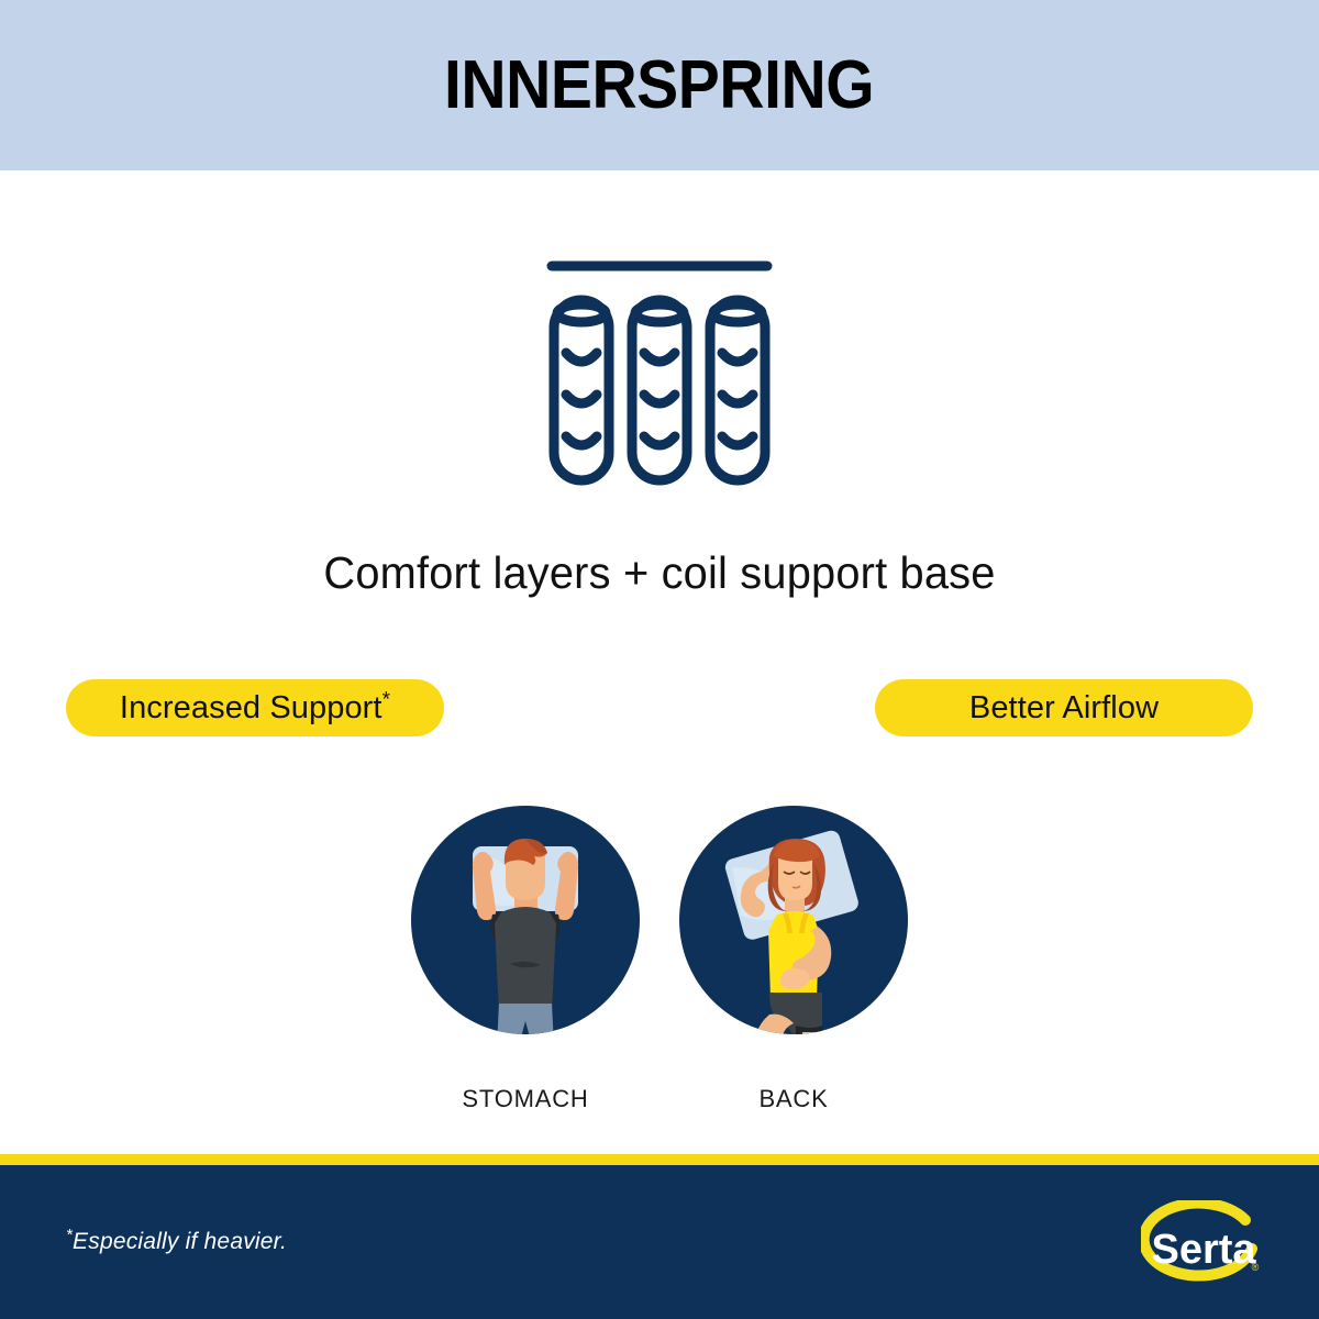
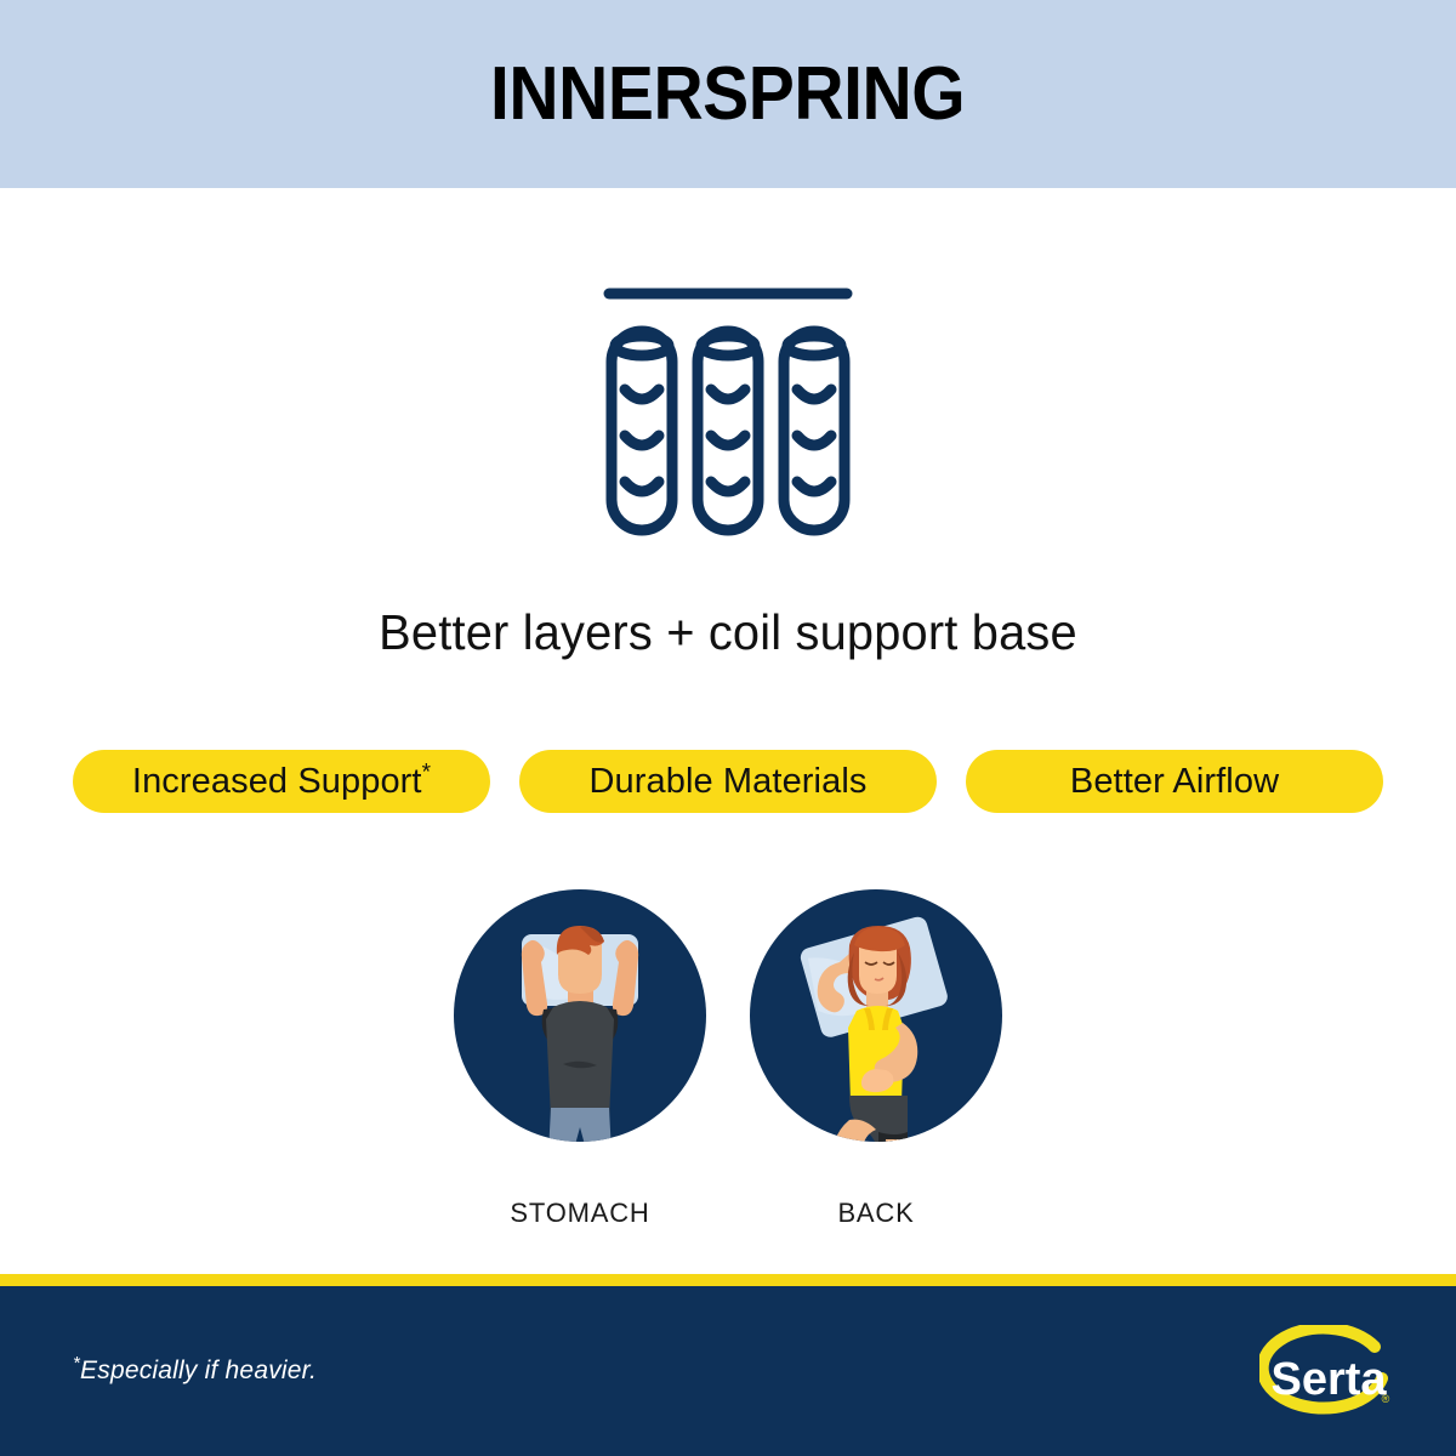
  INNERSPRING
- Comfort layers + coil support base
+ Better layers + coil support base
  Increased Support*
+ Durable Materials
  Better Airflow
  STOMACH
  BACK
  *Especially if heavier.
  Serta
  ®
